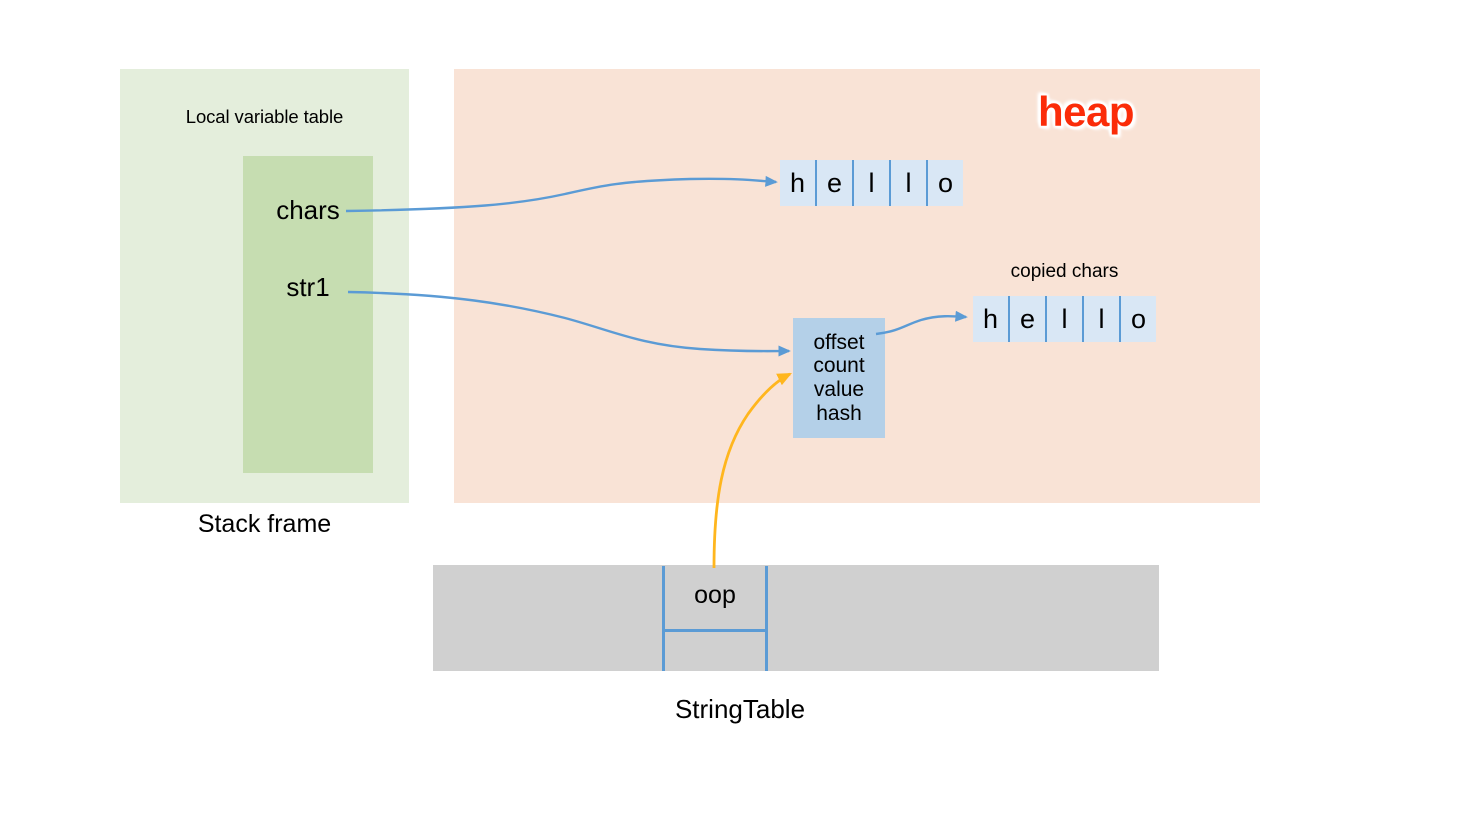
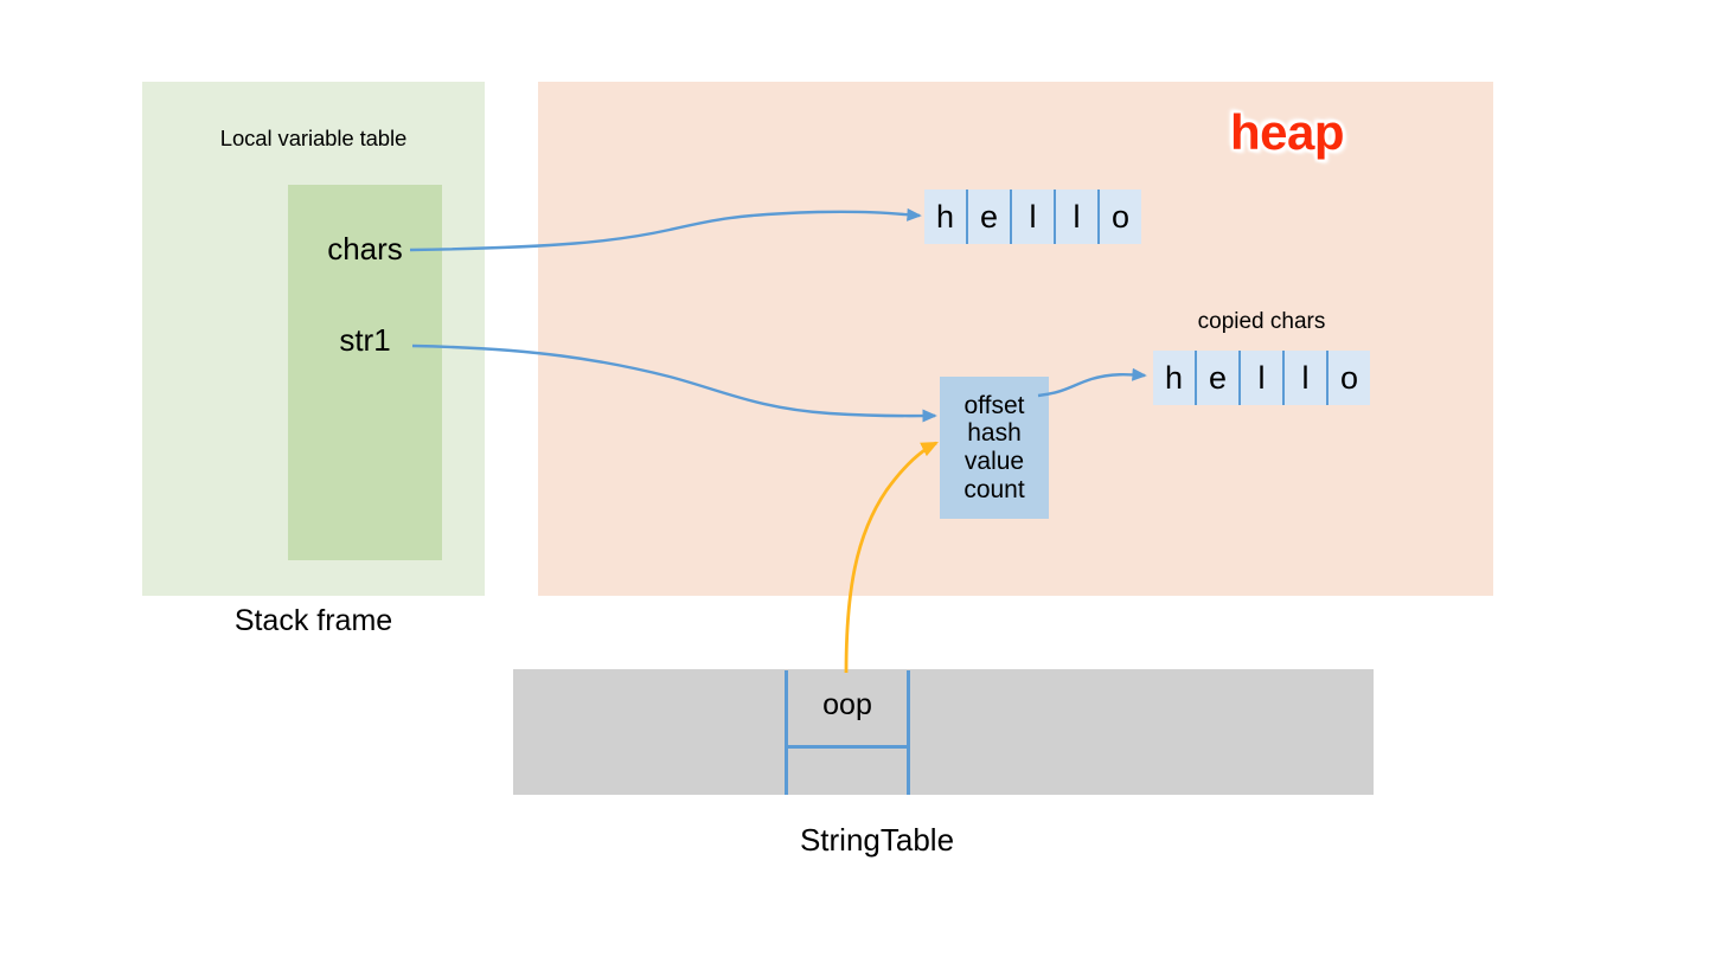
  Local variable table
  chars
  str1
  Stack frame
  heap
  h
  e
  l
  l
  o
  copied chars
  h
  e
  l
  l
  o
  offset
- count
+ hash
  value
- hash
+ count
  oop
  StringTable
